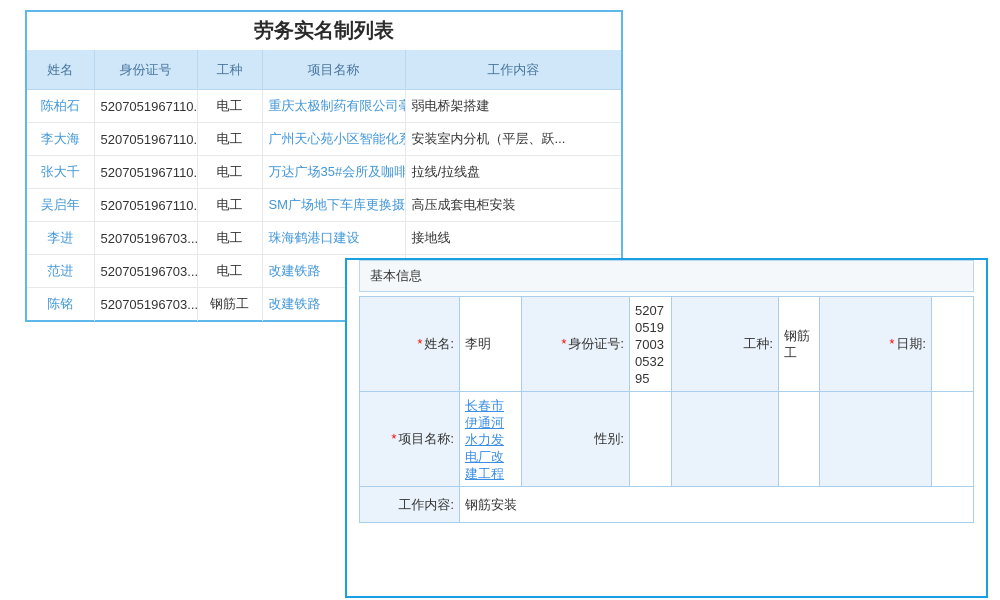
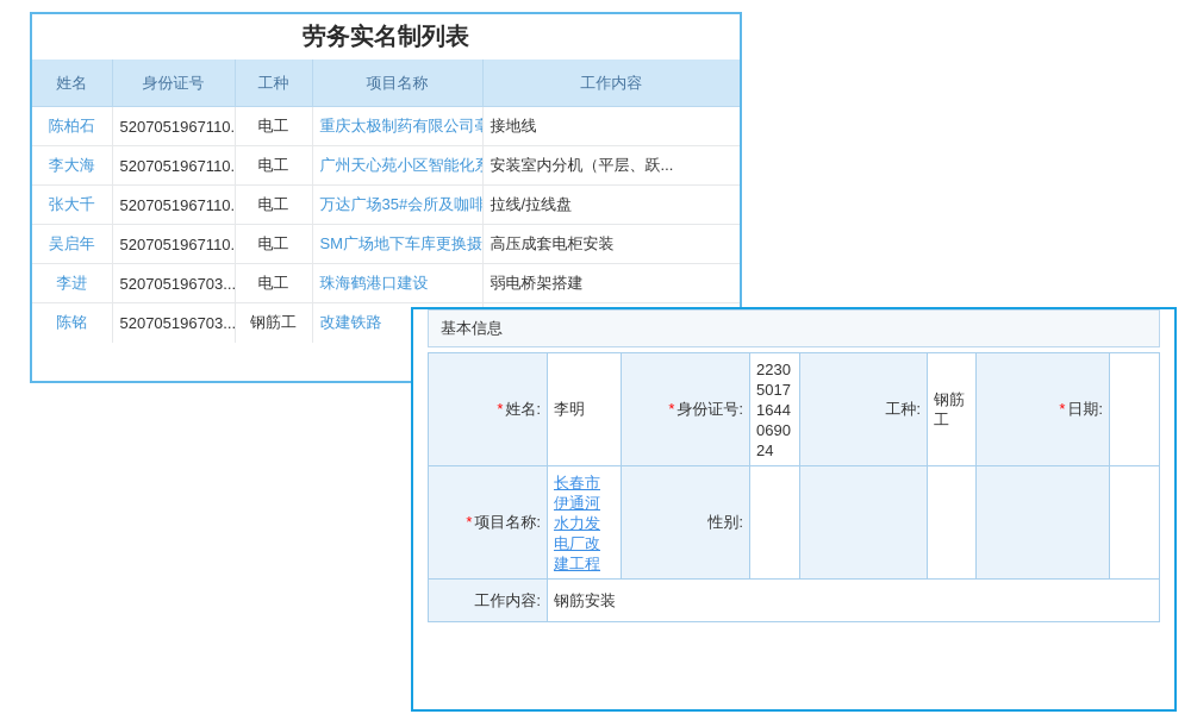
  劳务实名制列表
  姓名	身份证号	工种	项目名称	工作内容
- 陈柏石	5207051967110.	电工	重庆太极制药有限公司	弱电桥架搭建
+ 陈柏石	5207051967110.	电工	重庆太极制药有限公司	接地线
  李大海	5207051967110.	电工	广州天心苑小区智能化	安装室内分机（平层、跃...
  张大千	5207051967110.	电工	万达广场35#会所及咖啡	拉线/拉线盘
  吴启年	5207051967110.	电工	SM广场地下车库更换摄	高压成套电柜安装
- 李进	520705196703...	电工	珠海鹤港口建设	接地线
+ 李进	520705196703...	电工	珠海鹤港口建设	弱电桥架搭建
- 范进	520705196703...	电工	改建铁路
  陈铭	520705196703...	钢筋工	改建铁路
  基本信息
- * 姓名:	李明	* 身份证号:	520705197003053295	工种:	钢筋工	* 日期:
+ * 姓名:	李明	* 身份证号:	223050171644069024	工种:	钢筋工	* 日期:
  * 项目名称:	长春市伊通河水力发电厂改建工程	性别:
  工作内容:	钢筋安装
